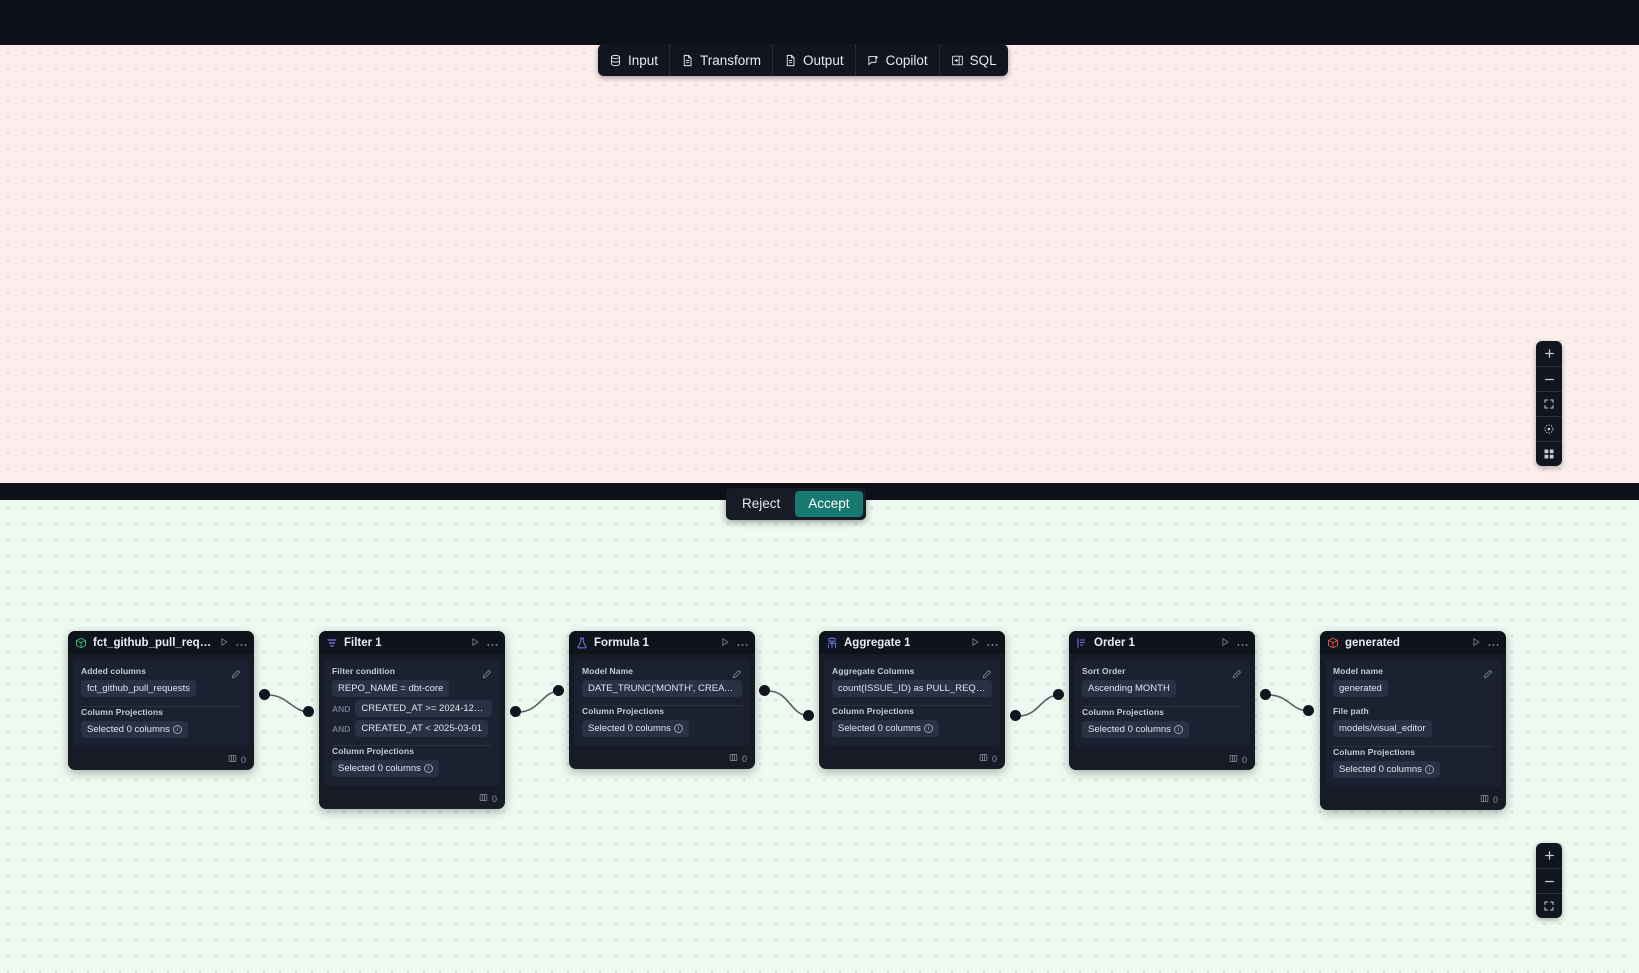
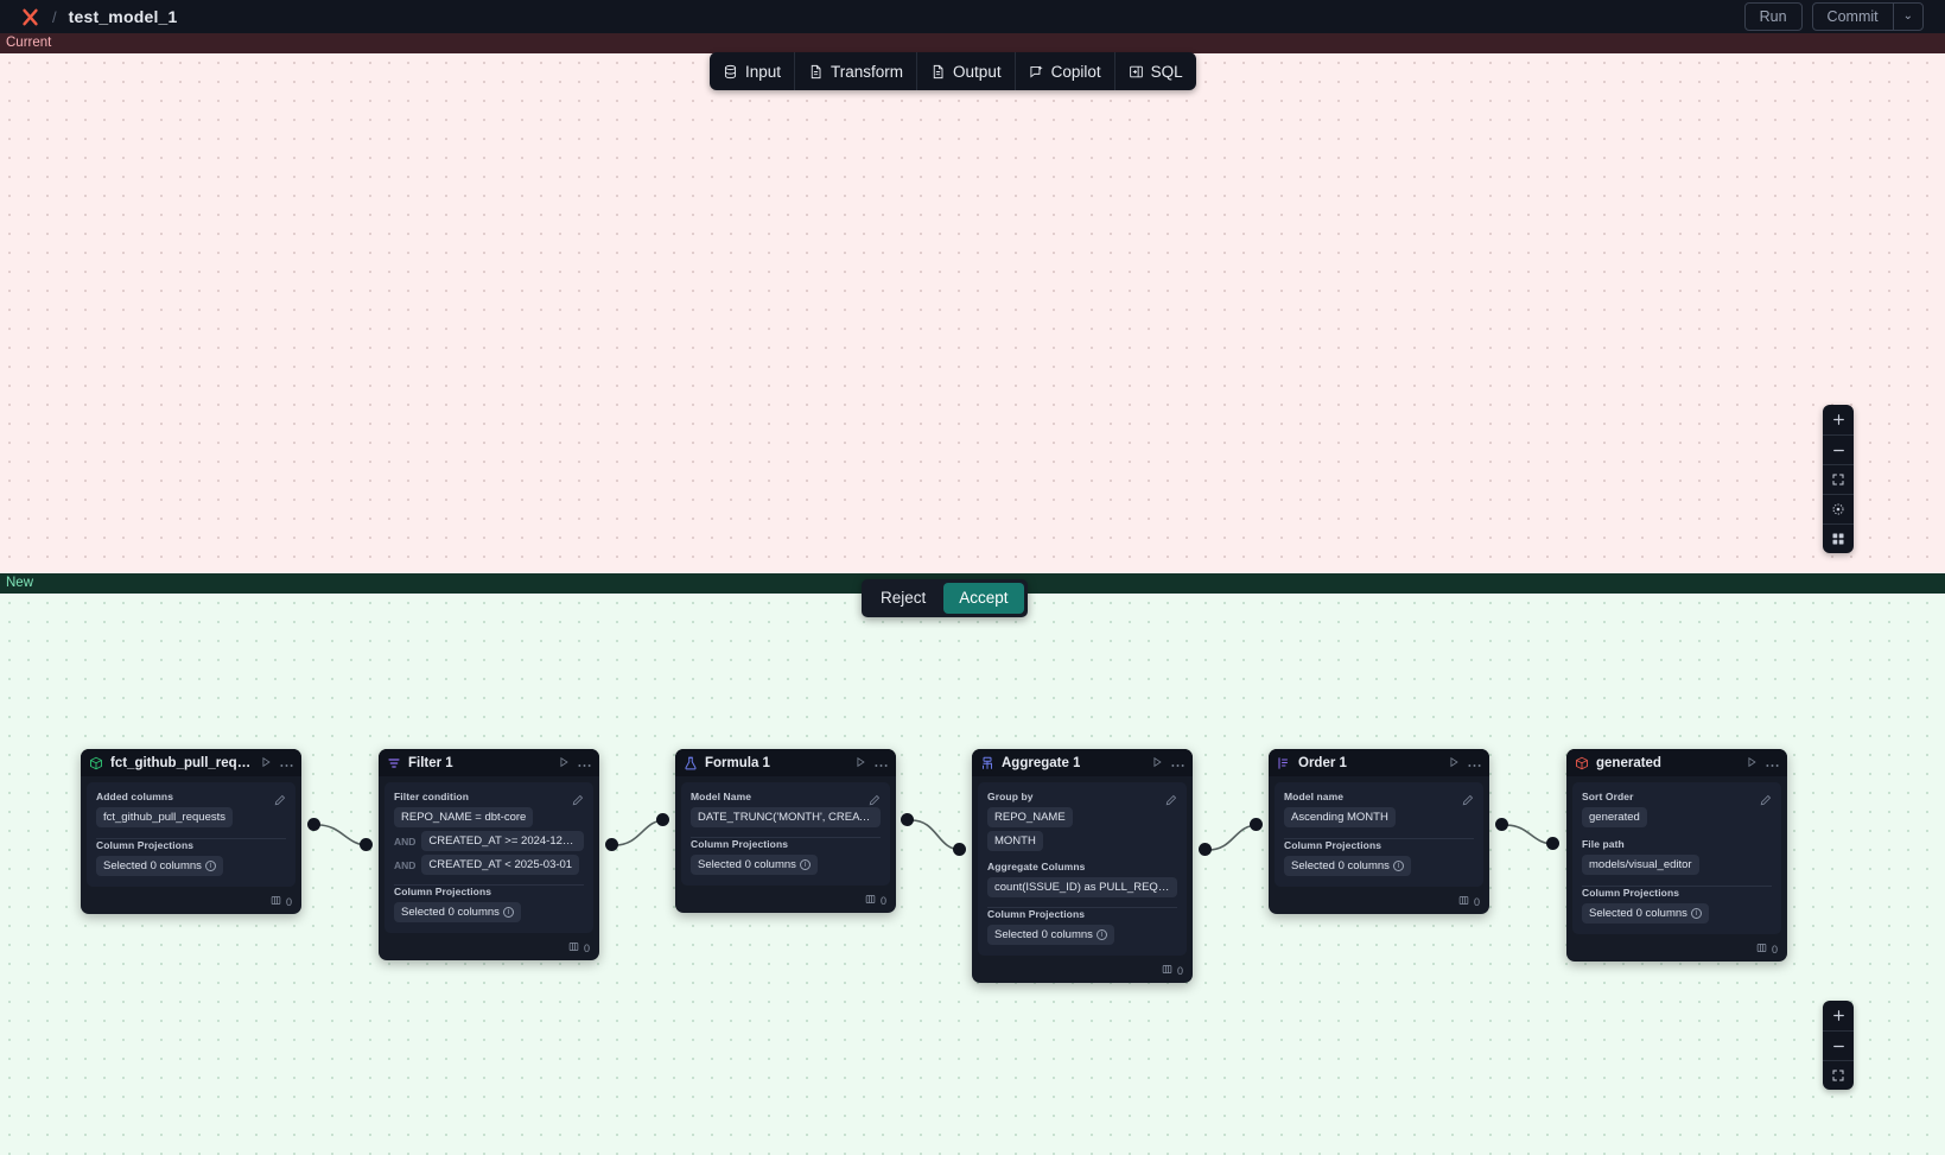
+ /
+ test_model_1
+ Run
+ Commit
+ ⌄
+ Current
+ New
  Input
  Transform
  Output
  Copilot
  SQL
  Reject
  Accept
  fct_github_pull_reque
  Added columns
  fct_github_pull_requests
  Column Projections
  Selected 0 columns
  0
  Filter 1
  Filter condition
  REPO_NAME = dbt-core
  AND
  CREATED_AT >= 2024-12-01
  AND
  CREATED_AT < 2025-03-01
  Column Projections
  Selected 0 columns
  0
  Formula 1
  Model Name
  DATE_TRUNC('MONTH', CREATED
  Column Projections
  Selected 0 columns
  0
  Aggregate 1
+ Group by
+ REPO_NAME
+ MONTH
  Aggregate Columns
  count(ISSUE_ID) as PULL_REQUE
  Column Projections
  Selected 0 columns
  0
  Order 1
- Sort Order
+ Model name
  Ascending MONTH
  Column Projections
  Selected 0 columns
  0
  generated
- Model name
+ Sort Order
  generated
  File path
  models/visual_editor
  Column Projections
  Selected 0 columns
  0
